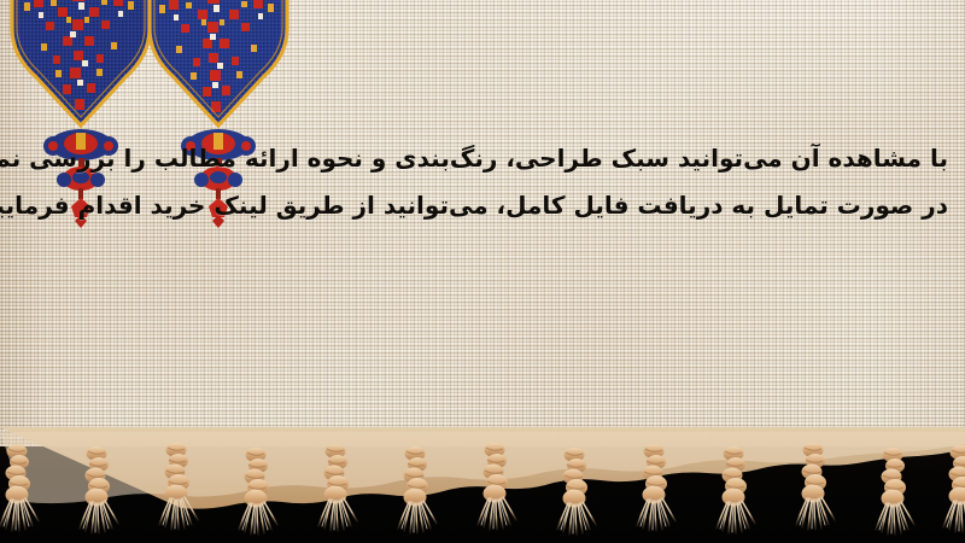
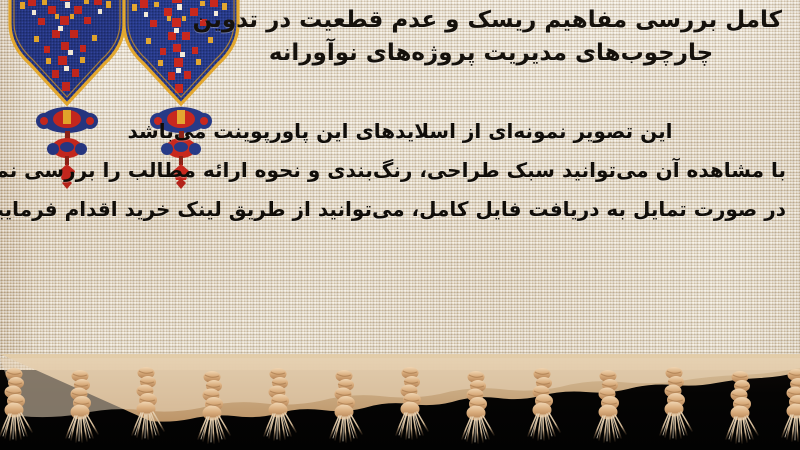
+ کامل بررسی مفاهیم ریسک و عدم قطعیت در تدوین
+ چارچوب‌های مدیریت پروژه‌های نوآورانه
+ این تصویر نمونه‌ای از اسلایدهای این پاورپوینت می‌باشد
  با مشاهده آن می‌توانید سبک طراحی، رنگ‌بندی و نحوه ارائه مطالب را بررسی نم
  در صورت تمایل به دریافت فایل کامل، می‌توانید از طریق لینک خرید اقدام فرمایی
